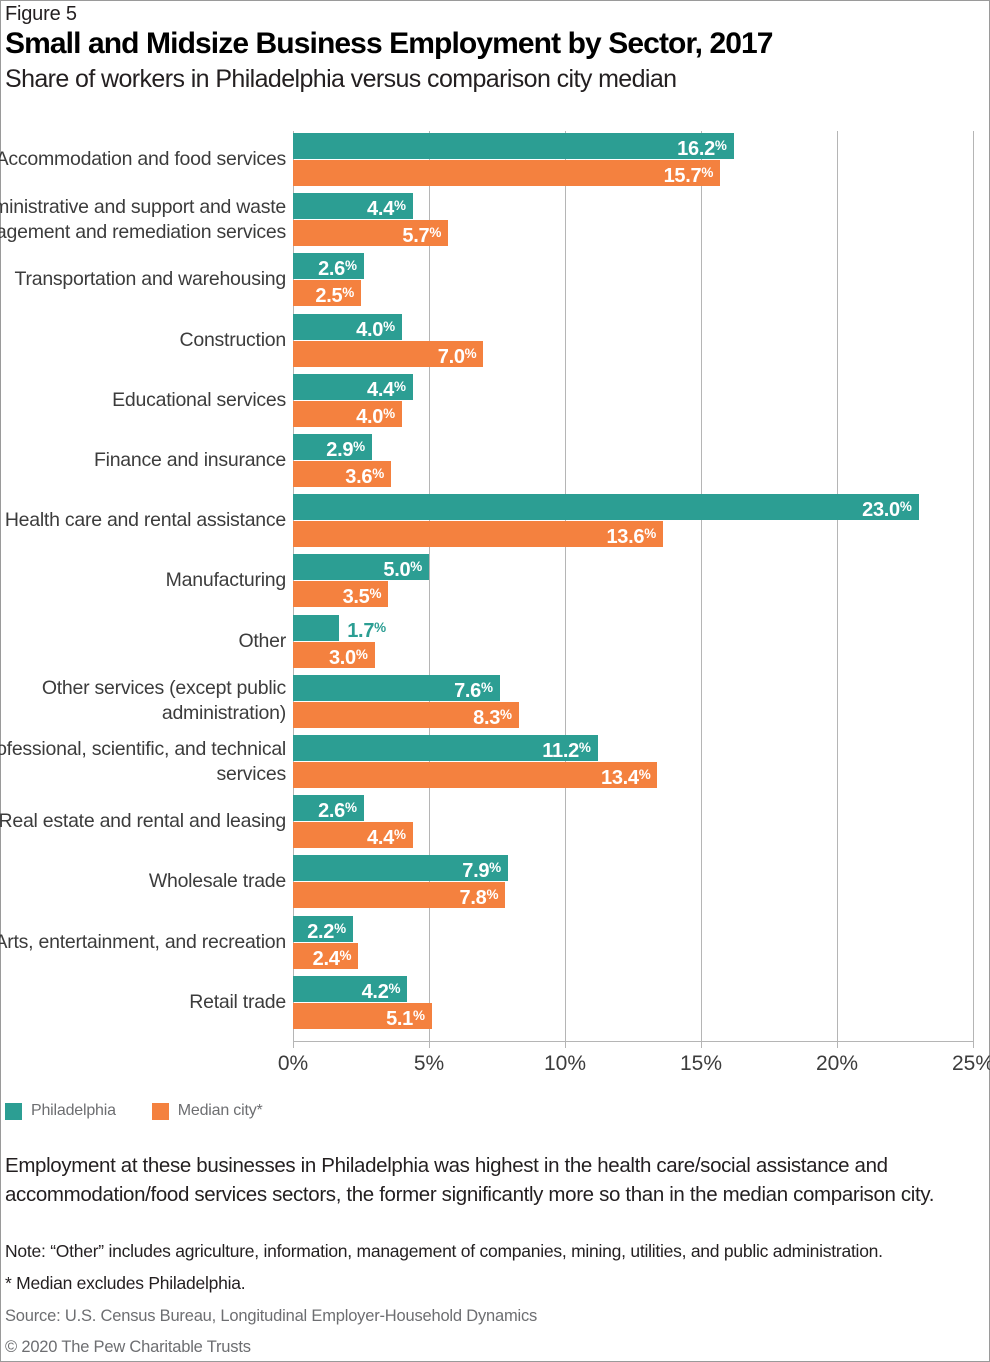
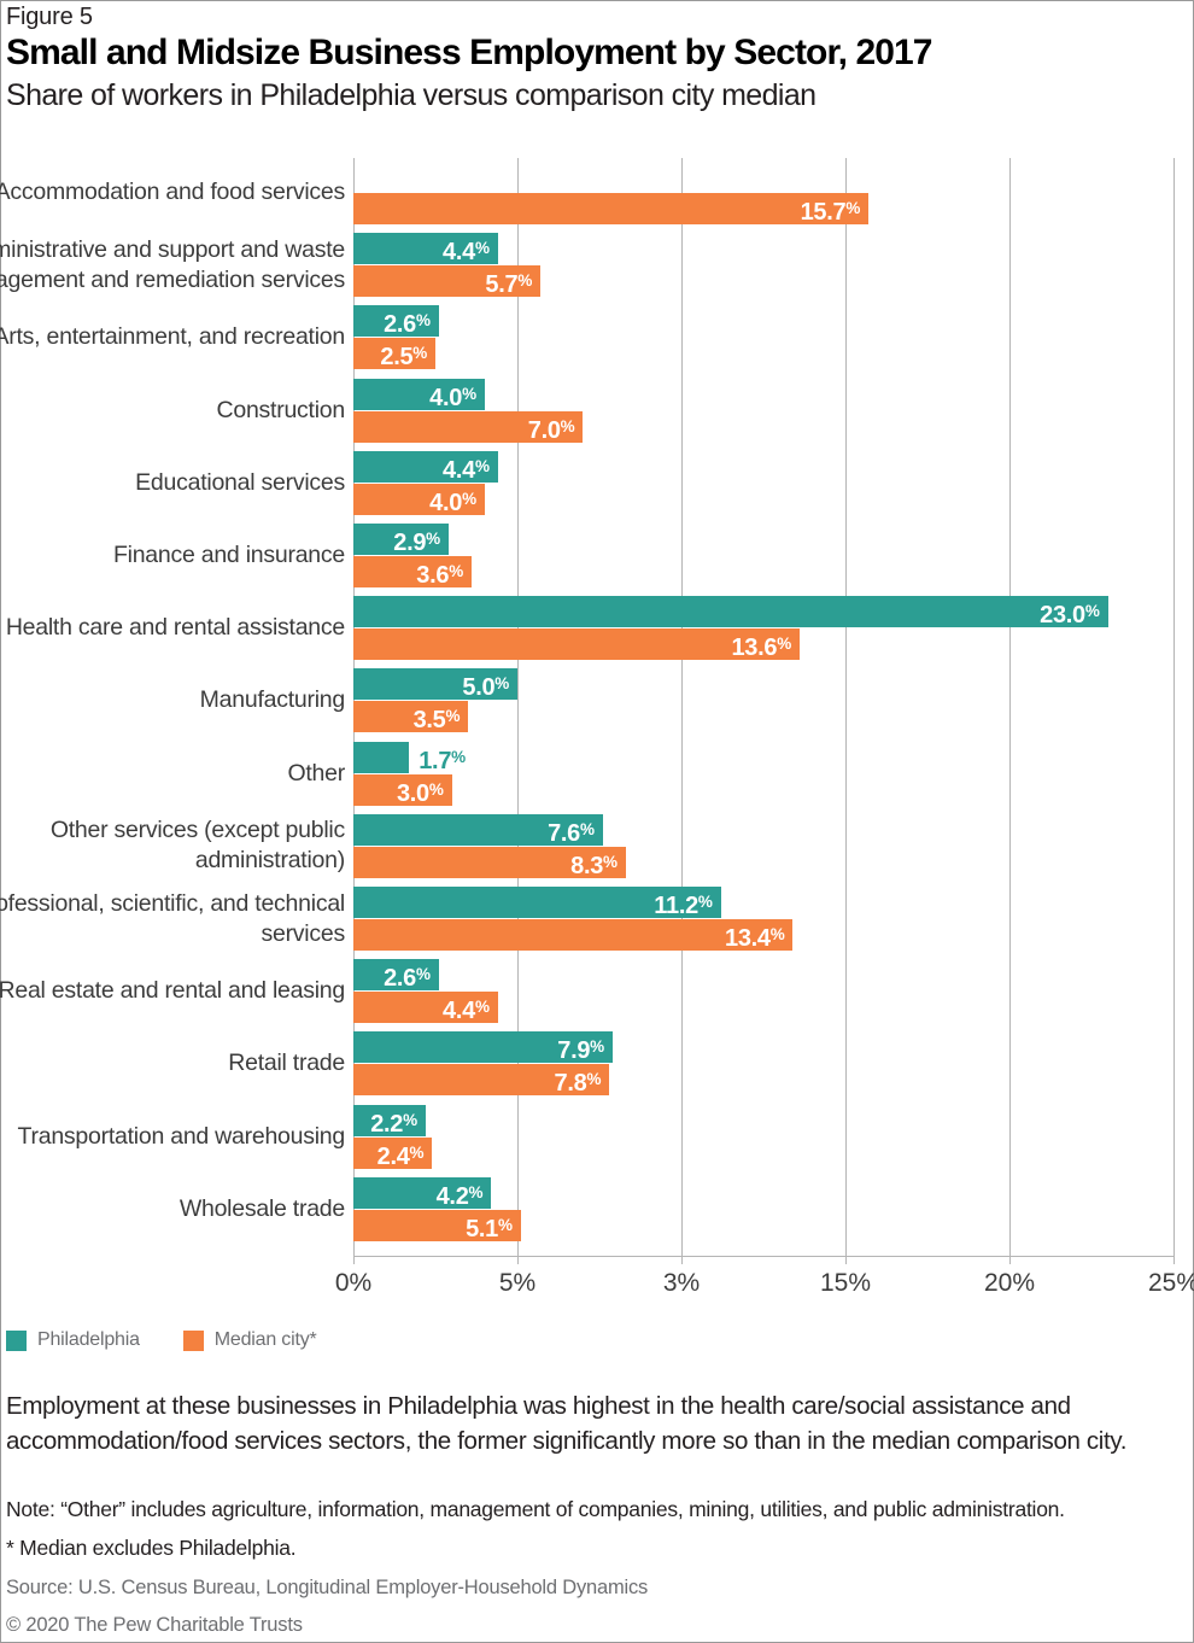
  Figure 5
  Small and Midsize Business Employment by Sector, 2017
  Share of workers in Philadelphia versus comparison city median
  0%
  5%
- 10%
+ 3%
  15%
  20%
  25%
  Accommodation and food services
- 16.2%
  15.7%
  ministrative and support and waste agement and remediation services
  4.4%
  5.7%
- Transportation and warehousing
+ Arts, entertainment, and recreation
  2.6%
  2.5%
  Construction
  4.0%
  7.0%
  Educational services
  4.4%
  4.0%
  Finance and insurance
  2.9%
  3.6%
  Health care and rental assistance
  23.0%
  13.6%
  Manufacturing
  5.0%
  3.5%
  Other
  1.7%
  3.0%
  Other services (except public administration)
  7.6%
  8.3%
  ofessional, scientific, and technical services
  11.2%
  13.4%
  Real estate and rental and leasing
  2.6%
  4.4%
- Wholesale trade
+ Retail trade
  7.9%
  7.8%
- Arts, entertainment, and recreation
+ Transportation and warehousing
  2.2%
  2.4%
- Retail trade
+ Wholesale trade
  4.2%
  5.1%
  Philadelphia
  Median city*
  Employment at these businesses in Philadelphia was highest in the health care/social assistance and accommodation/food services sectors, the former significantly more so than in the median comparison city.
  Note: “Other” includes agriculture, information, management of companies, mining, utilities, and public administration.
  * Median excludes Philadelphia.
  Source: U.S. Census Bureau, Longitudinal Employer-Household Dynamics
  © 2020 The Pew Charitable Trusts
